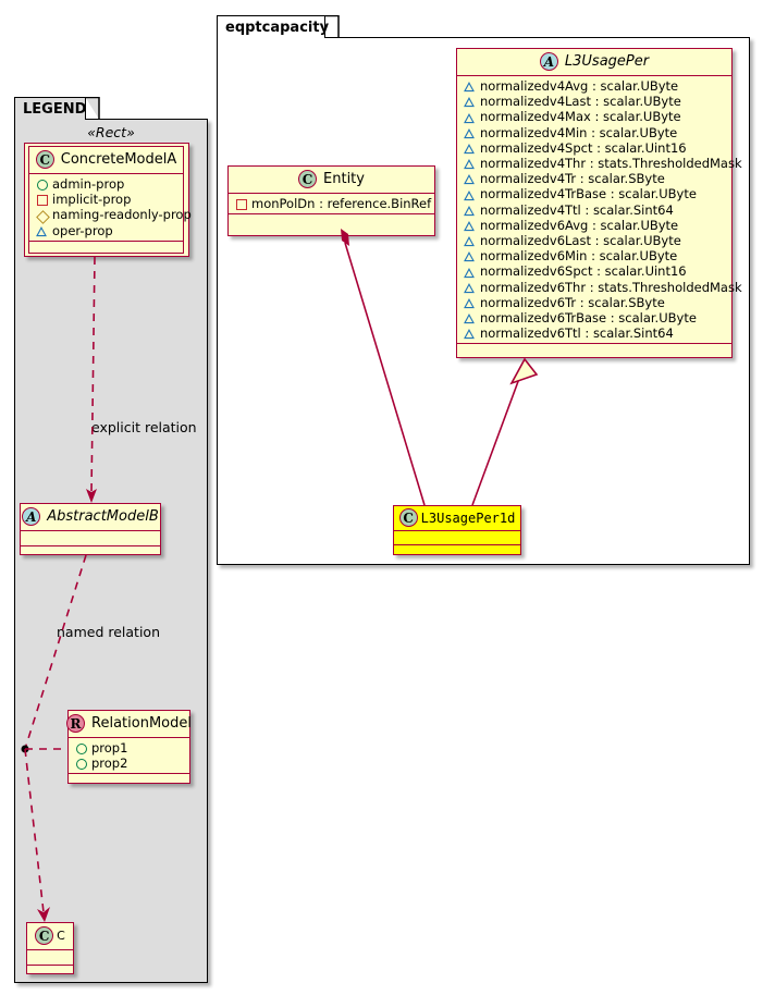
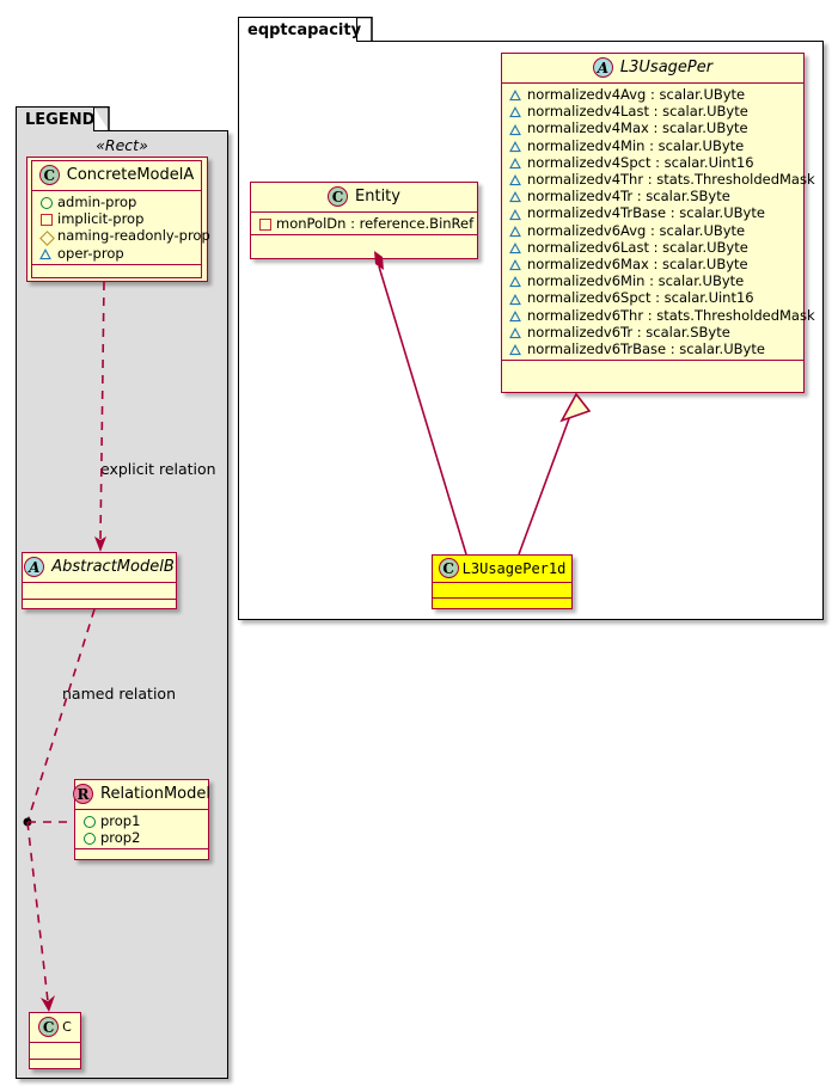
  eqptcapacity
  LEGEND
  «Rect»
  C
  ConcreteModelA
  admin-prop
  implicit-prop
  naming-readonly-prop
  oper-prop
  A
  AbstractModelB
  R
  RelationModel
  prop1
  prop2
  C
  C
  C
  Entity
  monPolDn : reference.BinRef
  A
  L3UsagePer
  normalizedv4Avg : scalar.UByte
  normalizedv4Last : scalar.UByte
  normalizedv4Max : scalar.UByte
  normalizedv4Min : scalar.UByte
  normalizedv4Spct : scalar.Uint16
  normalizedv4Thr : stats.ThresholdedMask
  normalizedv4Tr : scalar.SByte
  normalizedv4TrBase : scalar.UByte
- normalizedv4Ttl : scalar.Sint64
  normalizedv6Avg : scalar.UByte
  normalizedv6Last : scalar.UByte
+ normalizedv6Max : scalar.UByte
  normalizedv6Min : scalar.UByte
  normalizedv6Spct : scalar.Uint16
  normalizedv6Thr : stats.ThresholdedMask
  normalizedv6Tr : scalar.SByte
  normalizedv6TrBase : scalar.UByte
- normalizedv6Ttl : scalar.Sint64
  C
  L3UsagePer1d
  explicit relation
  named relation
